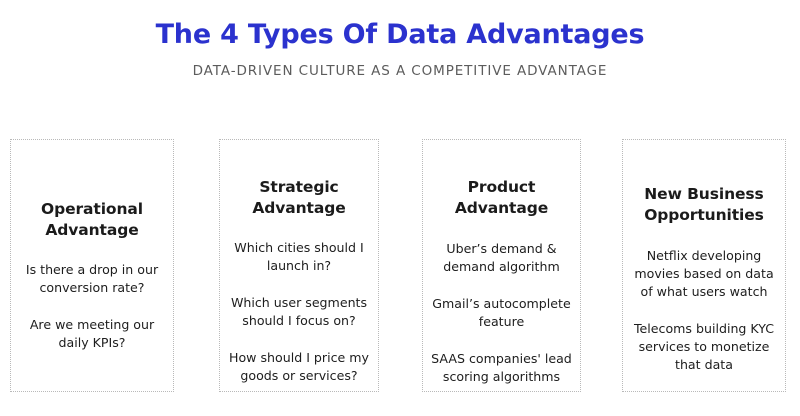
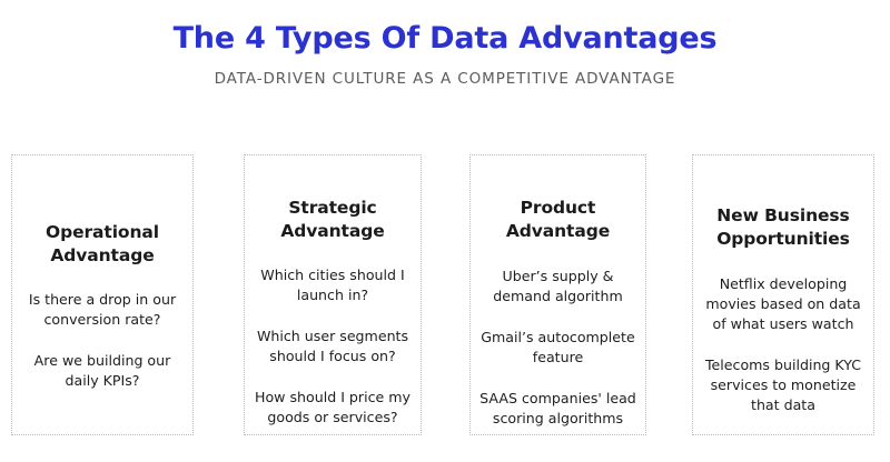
  The 4 Types Of Data Advantages
  DATA-DRIVEN CULTURE AS A COMPETITIVE ADVANTAGE
  Operational
  Advantage
  Is there a drop in our conversion rate?
- Are we meeting our daily KPIs?
+ Are we building our daily KPIs?
  Strategic
  Advantage
  Which cities should I launch in?
  Which user segments should I focus on?
  How should I price my goods or services?
  Product
  Advantage
- Uber’s demand & demand algorithm
+ Uber’s supply & demand algorithm
  Gmail’s autocomplete feature
  SAAS companies' lead scoring algorithms
  New Business
  Opportunities
  Netflix developing movies based on data of what users watch
  Telecoms building KYC services to monetize that data
